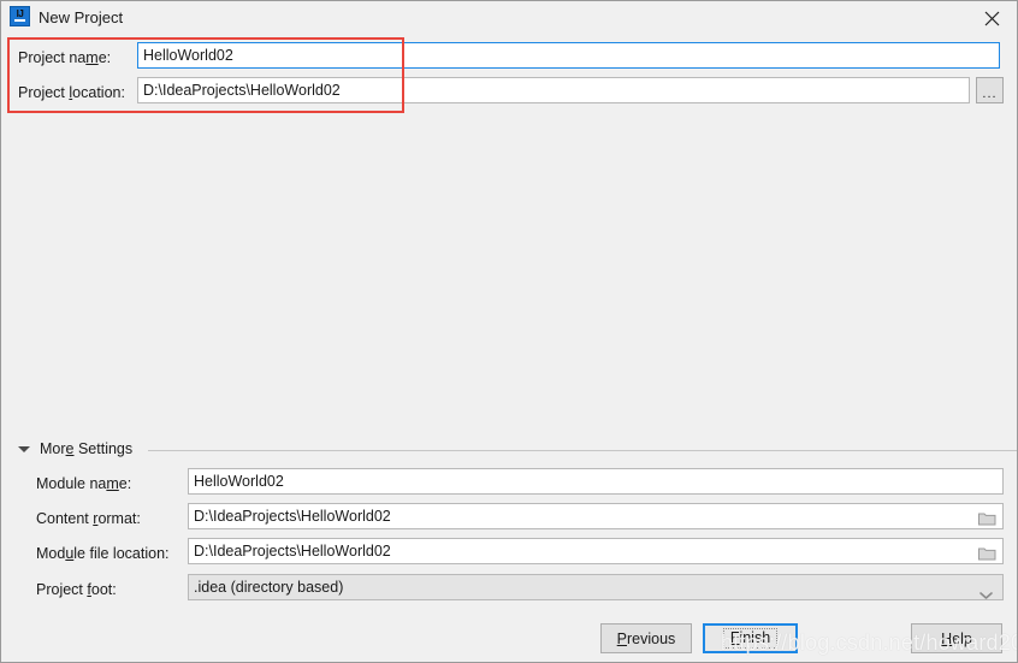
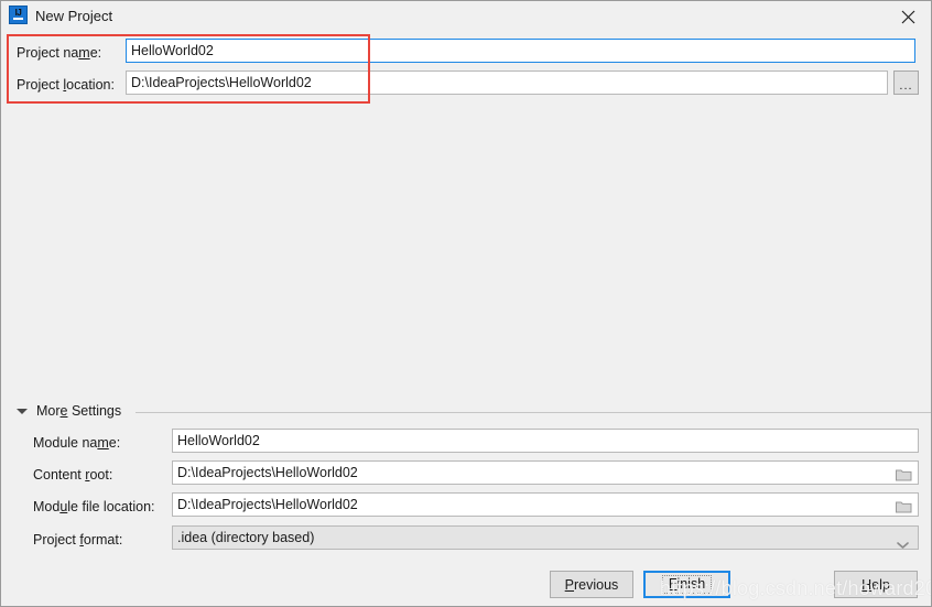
  IJ
  New Project
  Project name:
  HelloWorld02
  Project location:
  D:\IdeaProjects\HelloWorld02
  ...
  More Settings
  Module name:
  HelloWorld02
- Content rormat:
+ Content root:
  D:\IdeaProjects\HelloWorld02
  Module file location:
  D:\IdeaProjects\HelloWorld02
- Project foot:
+ Project format:
  .idea (directory based)
  Previous
  Finish
  Help
  https://blog.csdn.net/howard2
